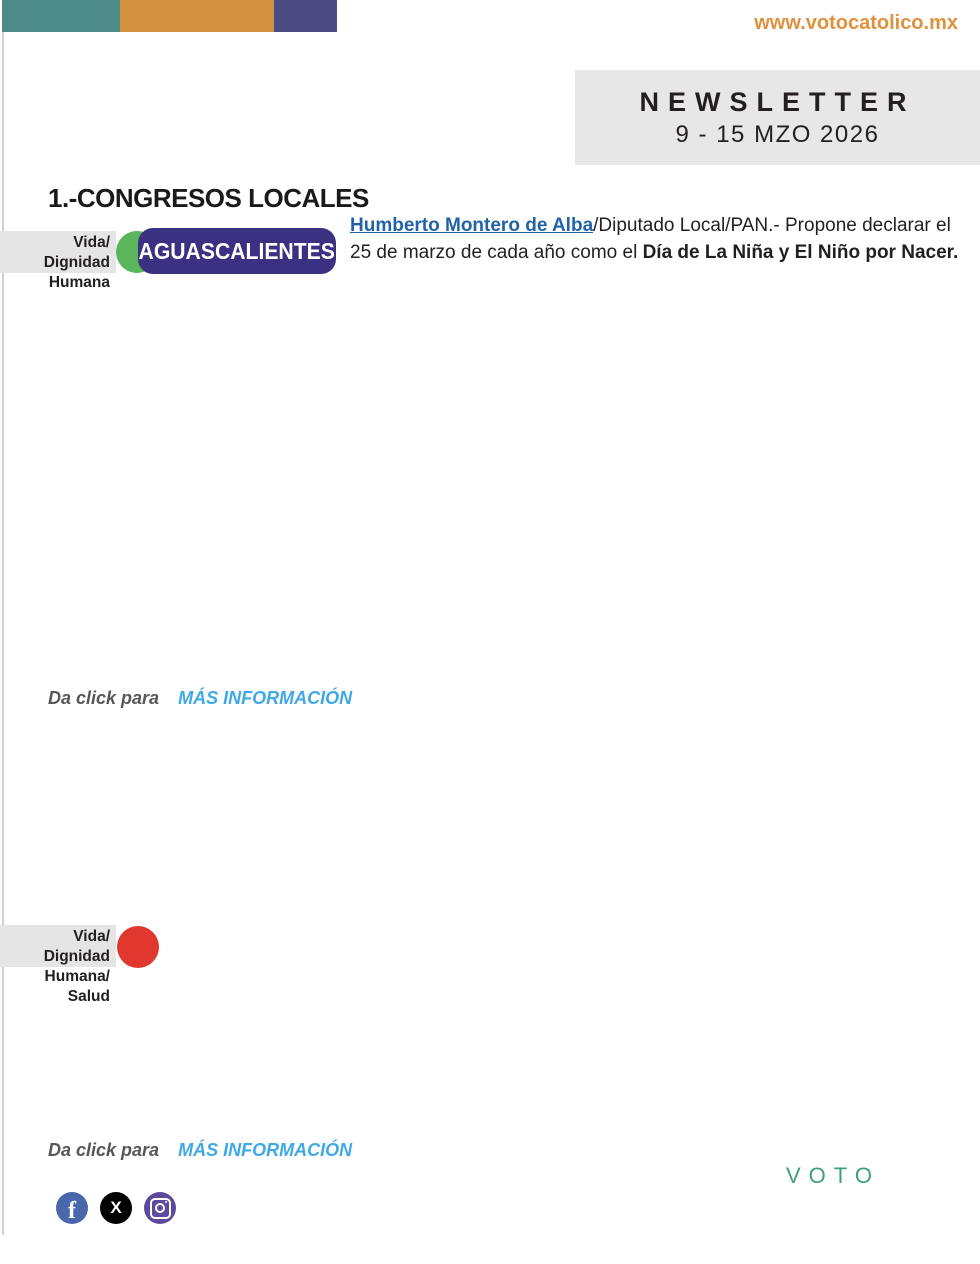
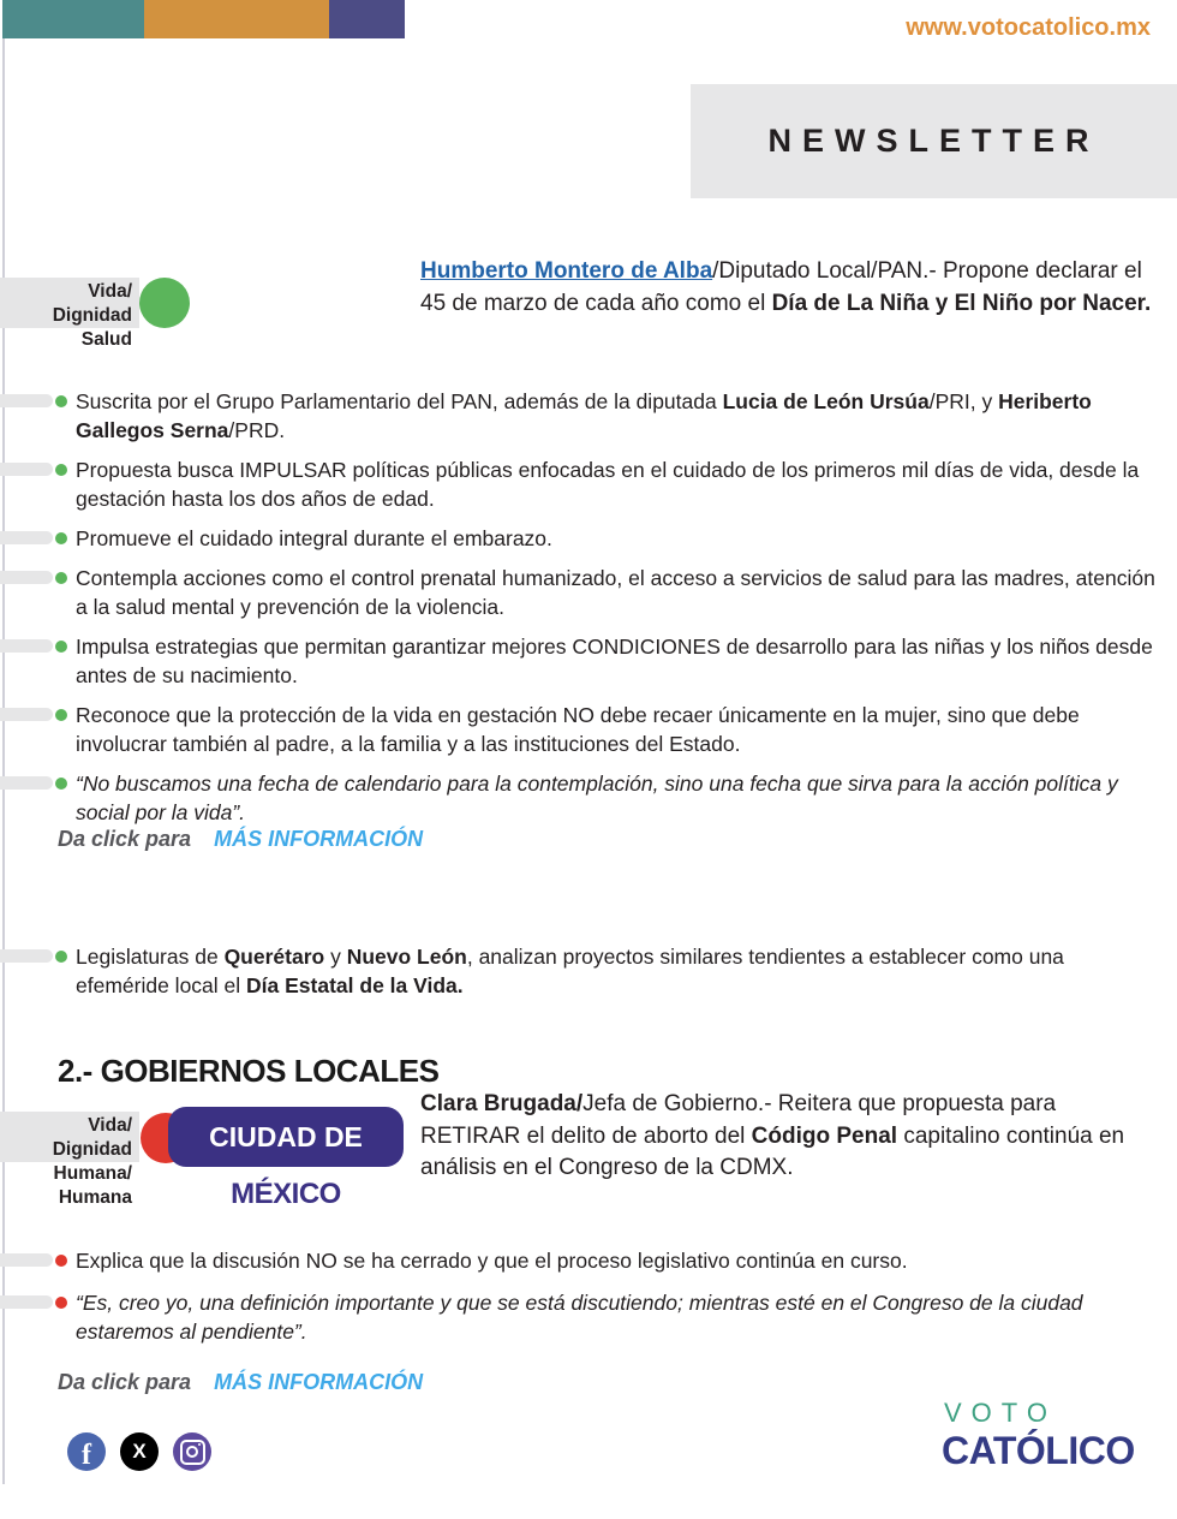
  www.votocatolico.mx
  NEWSLETTER
- 9 - 15 MZO 2026
- 1.-CONGRESOS LOCALES
  Vida/
  Dignidad
- Humana
+ Salud
- AGUASCALIENTES
- Humberto Montero de Alba/Diputado Local/PAN.- Propone declarar el 25 de marzo de cada año como el Día de La Niña y El Niño por Nacer.
+ Humberto Montero de Alba/Diputado Local/PAN.- Propone declarar el 45 de marzo de cada año como el Día de La Niña y El Niño por Nacer.
+ Suscrita por el Grupo Parlamentario del PAN, además de la diputada Lucia de León Ursúa/PRI, y Heriberto Gallegos Serna/PRD.
+ Propuesta busca IMPULSAR políticas públicas enfocadas en el cuidado de los primeros mil días de vida, desde la gestación hasta los dos años de edad.
+ Promueve el cuidado integral durante el embarazo.
+ Contempla acciones como el control prenatal humanizado, el acceso a servicios de salud para las madres, atención a la salud mental y prevención de la violencia.
+ Impulsa estrategias que permitan garantizar mejores CONDICIONES de desarrollo para las niñas y los niños desde antes de su nacimiento.
+ Reconoce que la protección de la vida en gestación NO debe recaer únicamente en la mujer, sino que debe involucrar también al padre, a la familia y a las instituciones del Estado.
+ “No buscamos una fecha de calendario para la contemplación, sino una fecha que sirva para la acción política y social por la vida”.
  Da click para MÁS INFORMACIÓN
+ Legislaturas de Querétaro y Nuevo León, analizan proyectos similares tendientes a establecer como una efeméride local el Día Estatal de la Vida.
+ 2.- GOBIERNOS LOCALES
  Vida/
  Dignidad
  Humana/
- Salud
+ Humana
+ CIUDAD DE
+ MÉXICO
+ Clara Brugada/Jefa de Gobierno.- Reitera que propuesta para RETIRAR el delito de aborto del Código Penal capitalino continúa en análisis en el Congreso de la CDMX.
+ Explica que la discusión NO se ha cerrado y que el proceso legislativo continúa en curso.
+ “Es, creo yo, una definición importante y que se está discutiendo; mientras esté en el Congreso de la ciudad estaremos al pendiente”.
  Da click para MÁS INFORMACIÓN
  f
  X
  VOTO
+ CATÓLICO
